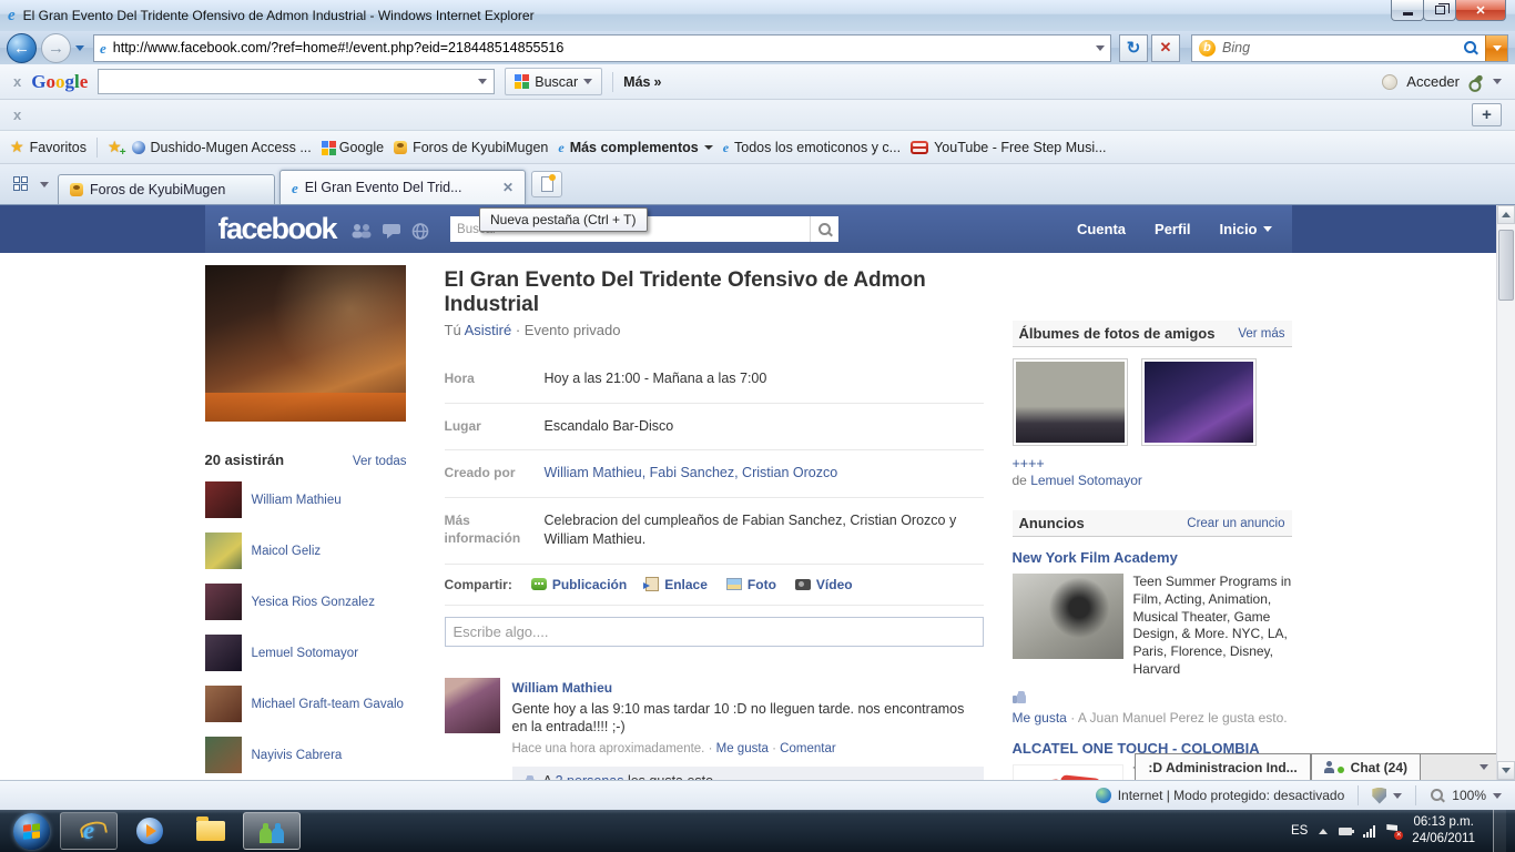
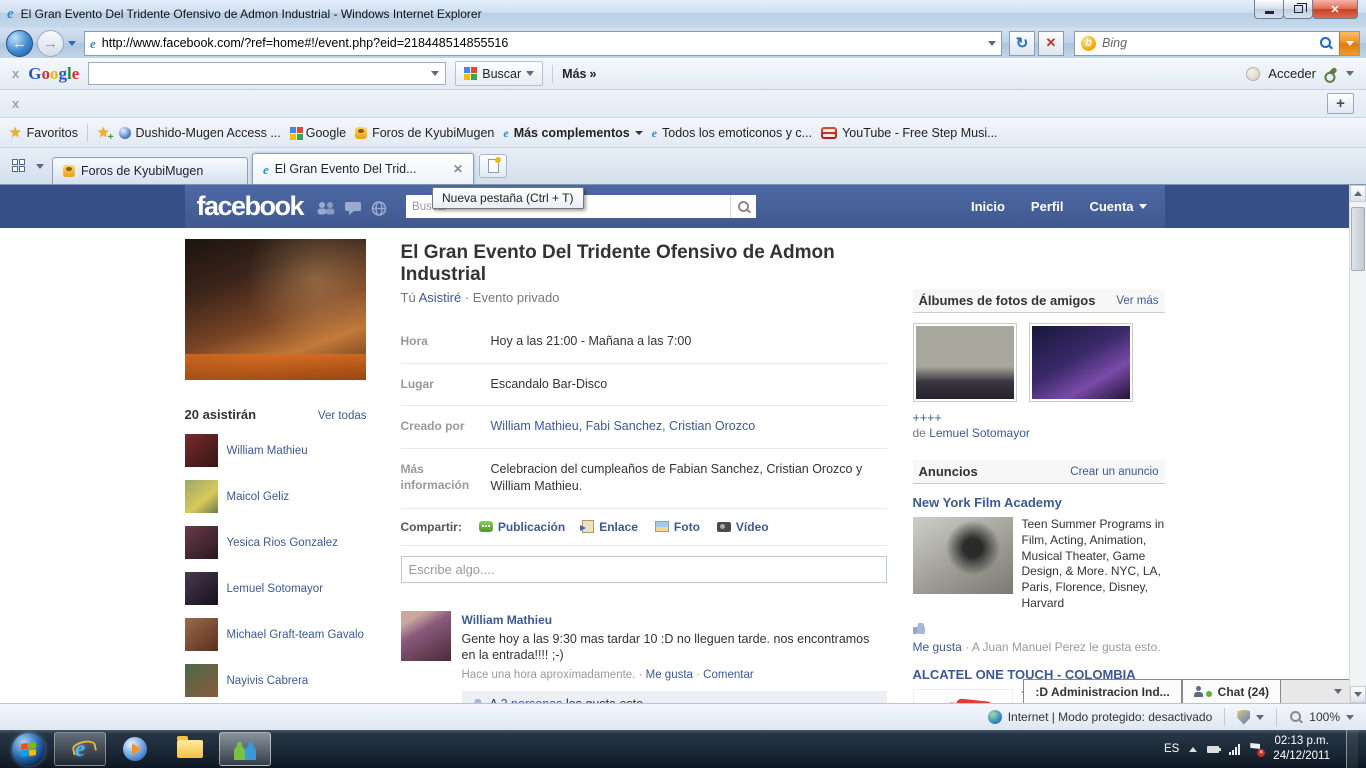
  e
  El Gran Evento Del Tridente Ofensivo de Admon Industrial - Windows Internet Explorer
  ✕
  ←
  →
  e
  http://www.facebook.com/?ref=home#!/event.php?eid=218448514855516
  ↻
  ✕
  b
  Bing
  x
  Google
  Buscar
  Más
  »
  Acceder
  x
  +
  ★
  Favoritos
  ★
  +
  Dushido-Mugen Access ...
  Google
  Foros de KyubiMugen
  e
  Más complementos
  e
  Todos los emoticonos y c...
  YouTube - Free Step Musi...
  Foros de KyubiMugen
  e
  El Gran Evento Del Trid...
  ✕
  facebook
- Cuenta
+ Inicio
  Perfil
- Inicio
+ Cuenta
  Nueva pestaña (Ctrl + T)
  20 asistirán
  Ver todas
  William Mathieu
  Maicol Geliz
  Yesica Rios Gonzalez
  Lemuel Sotomayor
  Michael Graft-team Gavalo
  Nayivis Cabrera
  El Gran Evento Del Tridente Ofensivo de Admon Industrial
  Tú Asistiré · Evento privado
  Hora
  Hoy a las 21:00 - Mañana a las 7:00
  Lugar
  Escandalo Bar-Disco
  Creado por
  William Mathieu, Fabi Sanchez, Cristian Orozco
  Más información
  Celebracion del cumpleaños de Fabian Sanchez, Cristian Orozco y William Mathieu.
  Compartir:
  Publicación
  Enlace
  Foto
  Vídeo
  Escribe algo....
  William Mathieu
- Gente hoy a las 9:10 mas tardar 10 :D no lleguen tarde. nos encontramos en la entrada!!!! ;-)
+ Gente hoy a las 9:30 mas tardar 10 :D no lleguen tarde. nos encontramos en la entrada!!!! ;-)
  Hace una hora aproximadamente. · Me gusta · Comentar
  Álbumes de fotos de amigos
  Ver más
  ++++
  de Lemuel Sotomayor
  Anuncios
  Crear un anuncio
  New York Film Academy
  Teen Summer Programs in Film, Acting, Animation, Musical Theater, Game Design, & More. NYC, LA, Paris, Florence, Disney, Harvard
  Me gusta · A Juan Manuel Perez le gusta esto.
  ALCATEL ONE TOUCH - COLOMBIA
  :D Administracion Ind...
  Chat (24)
  Internet | Modo protegido: desactivado
  100%
  e
  ES
- 06:13 p.m.
+ 02:13 p.m.
- 24/06/2011
+ 24/12/2011
